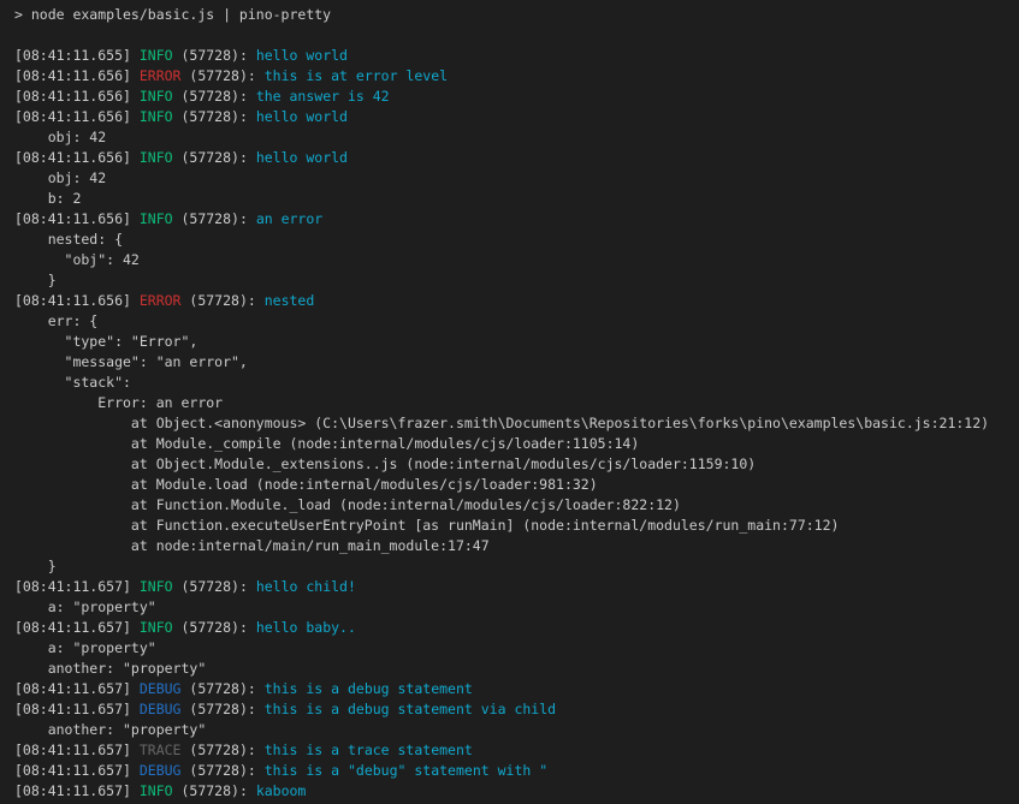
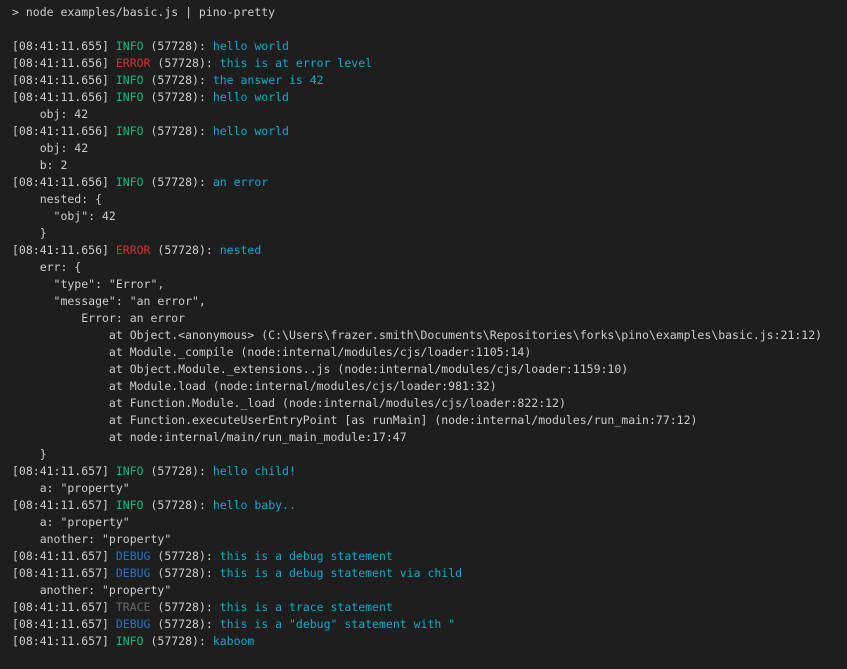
  > node examples/basic.js | pino-pretty
  [08:41:11.655] INFO (57728): hello world
  [08:41:11.656] ERROR (57728): this is at error level
  [08:41:11.656] INFO (57728): the answer is 42
  [08:41:11.656] INFO (57728): hello world
  obj: 42
  [08:41:11.656] INFO (57728): hello world
  obj: 42
  b: 2
  [08:41:11.656] INFO (57728): an error
  nested: {
  "obj": 42
  }
  [08:41:11.656] ERROR (57728): nested
  err: {
  "type": "Error",
  "message": "an error",
- "stack":
  Error: an error
  at Object.<anonymous> (C:\Users\frazer.smith\Documents\Repositories\forks\pino\examples\basic.js:21:12)
  at Module._compile (node:internal/modules/cjs/loader:1105:14)
  at Object.Module._extensions..js (node:internal/modules/cjs/loader:1159:10)
  at Module.load (node:internal/modules/cjs/loader:981:32)
  at Function.Module._load (node:internal/modules/cjs/loader:822:12)
  at Function.executeUserEntryPoint [as runMain] (node:internal/modules/run_main:77:12)
  at node:internal/main/run_main_module:17:47
  }
  [08:41:11.657] INFO (57728): hello child!
  a: "property"
  [08:41:11.657] INFO (57728): hello baby..
  a: "property"
  another: "property"
  [08:41:11.657] DEBUG (57728): this is a debug statement
  [08:41:11.657] DEBUG (57728): this is a debug statement via child
  another: "property"
  [08:41:11.657] TRACE (57728): this is a trace statement
  [08:41:11.657] DEBUG (57728): this is a "debug" statement with "
  [08:41:11.657] INFO (57728): kaboom
